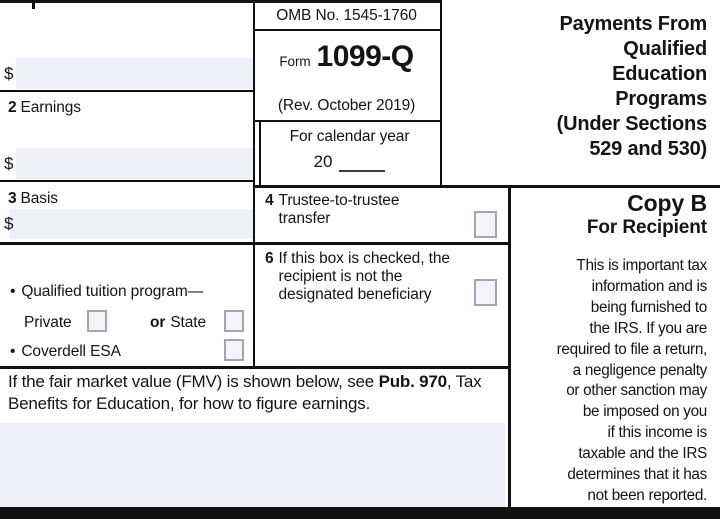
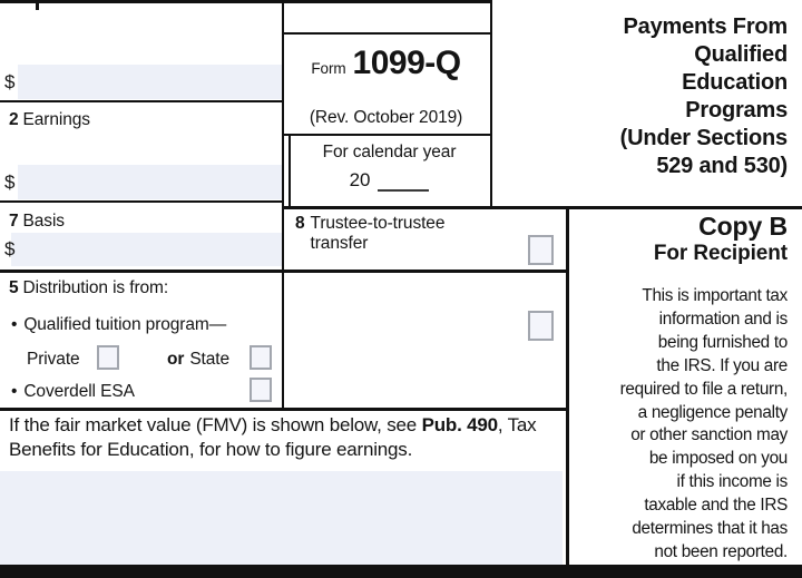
  $
  2 Earnings
  $
- 3 Basis
+ 7 Basis
  $
- 4
+ 8
  Trustee-to-trustee transfer
+ 5 Distribution is from:
  • Qualified tuition program—
  Private
  or State
  • Coverdell ESA
- 6
- If this box is checked, the recipient is not the designated beneficiary
- OMB No. 1545-1760
  Form
  1099-Q
  (Rev. October 2019)
  For calendar year
  20
  Payments From
  Qualified
  Education
  Programs
  (Under Sections
  529 and 530)
  Copy B
  For Recipient
  This is important tax
  information and is
  being furnished to
  the IRS. If you are
  required to file a return,
  a negligence penalty
  or other sanction may
  be imposed on you
  if this income is
  taxable and the IRS
  determines that it has
  not been reported.
- If the fair market value (FMV) is shown below, see Pub. 970, Tax Benefits for Education, for how to figure earnings.
+ If the fair market value (FMV) is shown below, see Pub. 490, Tax Benefits for Education, for how to figure earnings.
